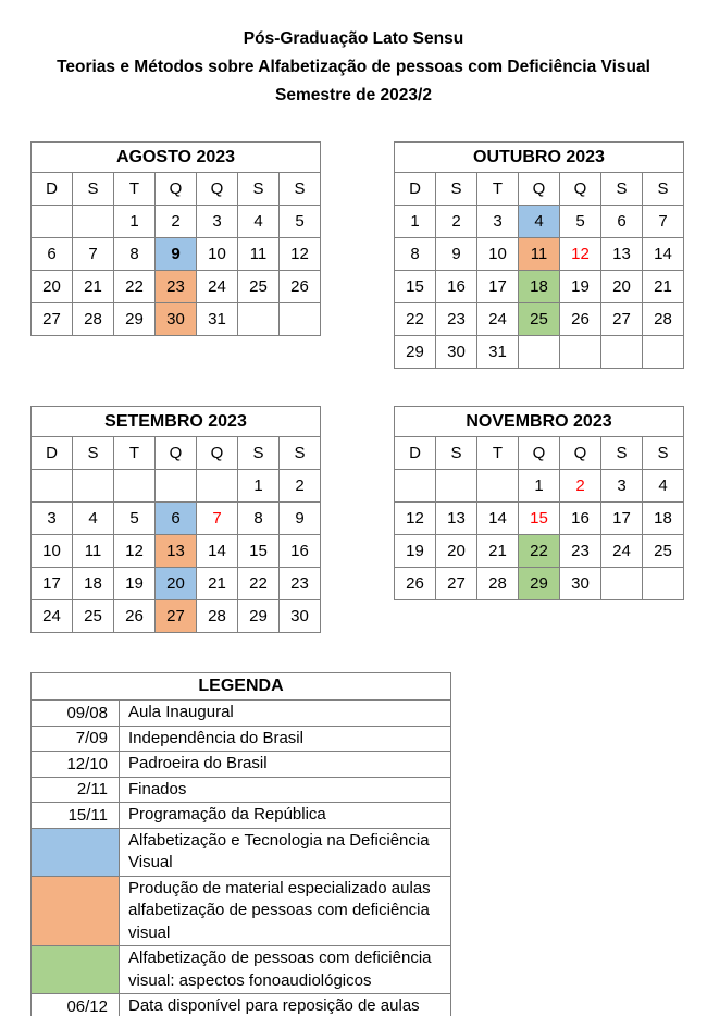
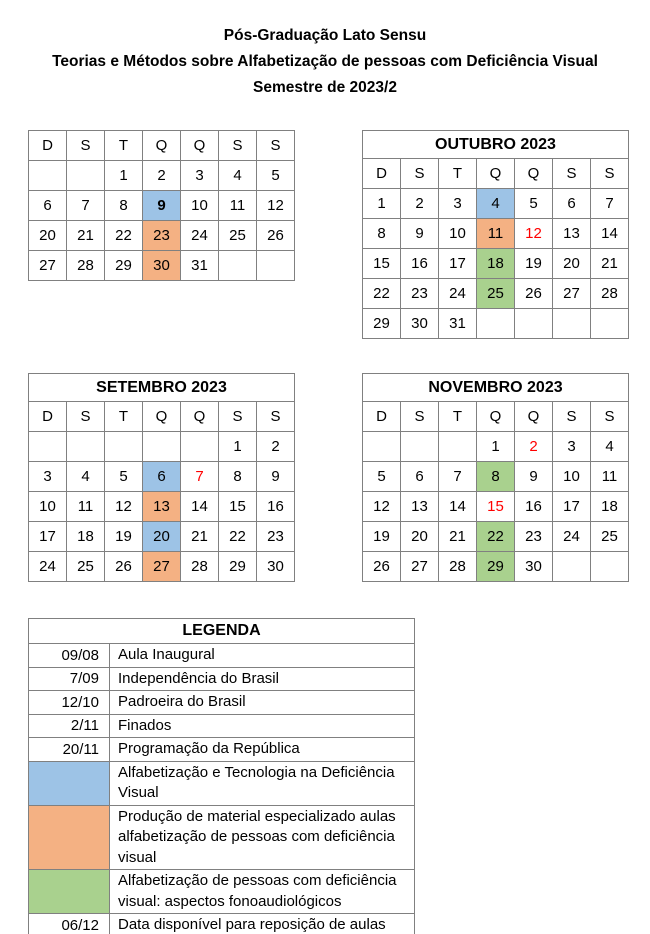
  Pós-Graduação Lato Sensu
  Teorias e Métodos sobre Alfabetização de pessoas com Deficiência Visual
  Semestre de 2023/2
- AGOSTO 2023
  D	S	T	Q	Q	S	S
  		1	2	3	4	5
  6	7	8	9	10	11	12
  20	21	22	23	24	25	26
  27	28	29	30	31
  OUTUBRO 2023
  D	S	T	Q	Q	S	S
  1	2	3	4	5	6	7
  8	9	10	11	12	13	14
  15	16	17	18	19	20	21
  22	23	24	25	26	27	28
  29	30	31
  SETEMBRO 2023
  D	S	T	Q	Q	S	S
  					1	2
  3	4	5	6	7	8	9
  10	11	12	13	14	15	16
  17	18	19	20	21	22	23
  24	25	26	27	28	29	30
  NOVEMBRO 2023
  D	S	T	Q	Q	S	S
  			1	2	3	4
+ 5	6	7	8	9	10	11
  12	13	14	15	16	17	18
  19	20	21	22	23	24	25
  26	27	28	29	30
  LEGENDA
  09/08	Aula Inaugural
  7/09	Independência do Brasil
  12/10	Padroeira do Brasil
  2/11	Finados
- 15/11	Programação da República
+ 20/11	Programação da República
  	Alfabetização e Tecnologia na Deficiência Visual
  	Produção de material especializado aulas alfabetização de pessoas com deficiência visual
  	Alfabetização de pessoas com deficiência visual: aspectos fonoaudiológicos
  06/12	Data disponível para reposição de aulas
